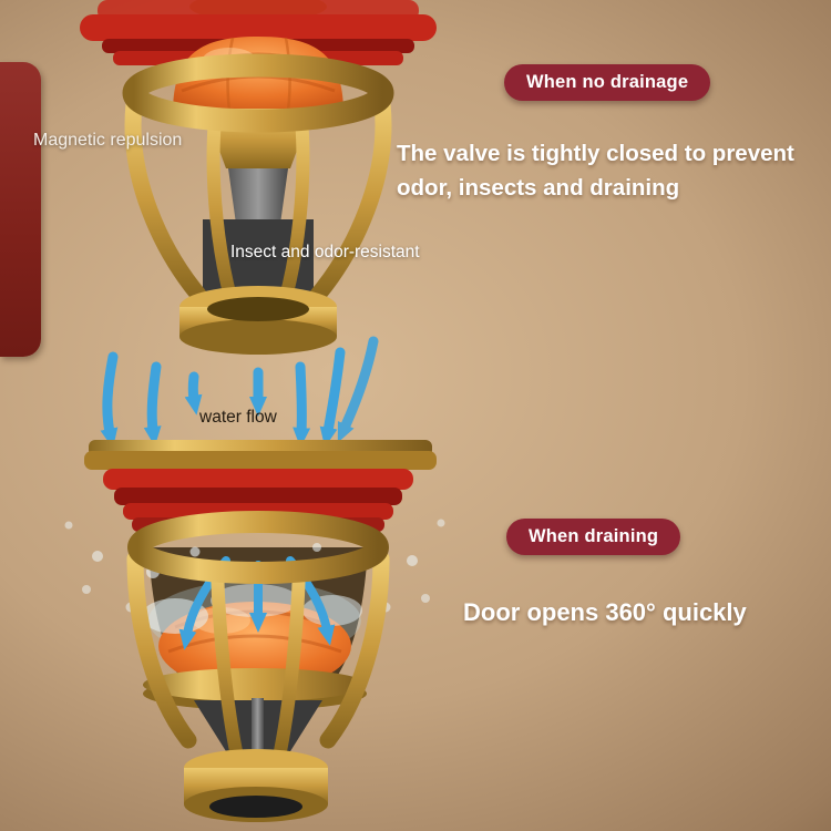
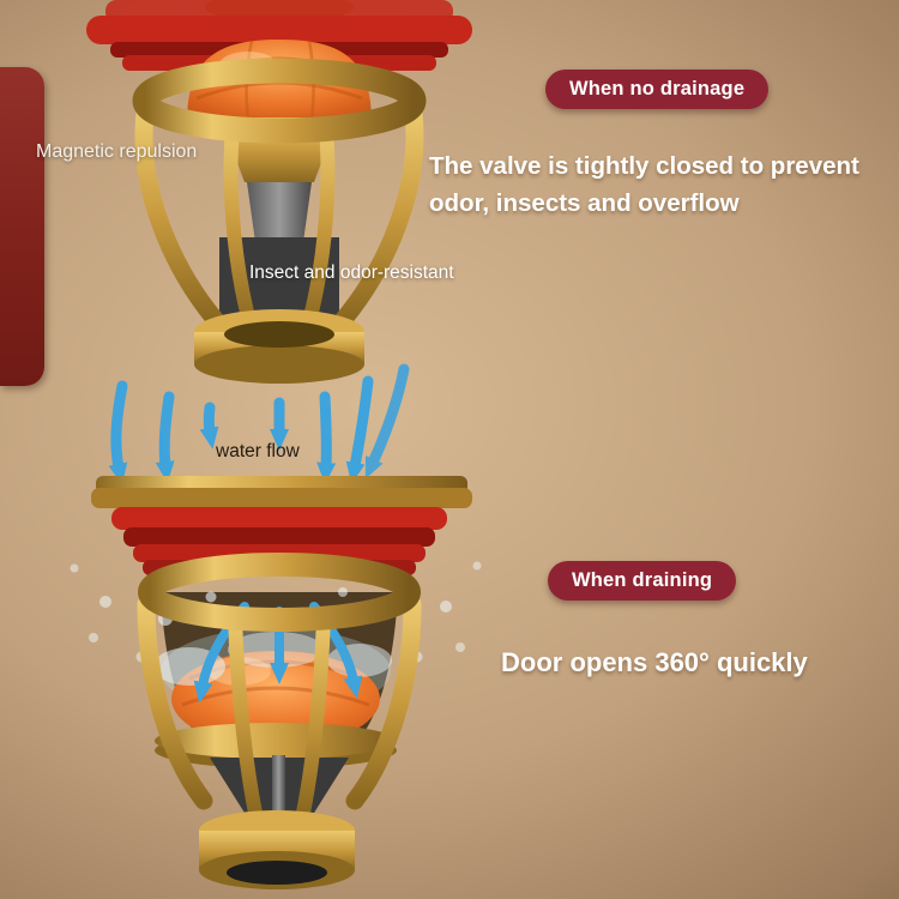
  Magnetic repulsion
  When no drainage
- The valve is tightly closed to prevent odor, insects and draining
+ The valve is tightly closed to prevent odor, insects and overflow
  Insect and odor-resistant
  water flow
  When draining
  Door opens 360° quickly
